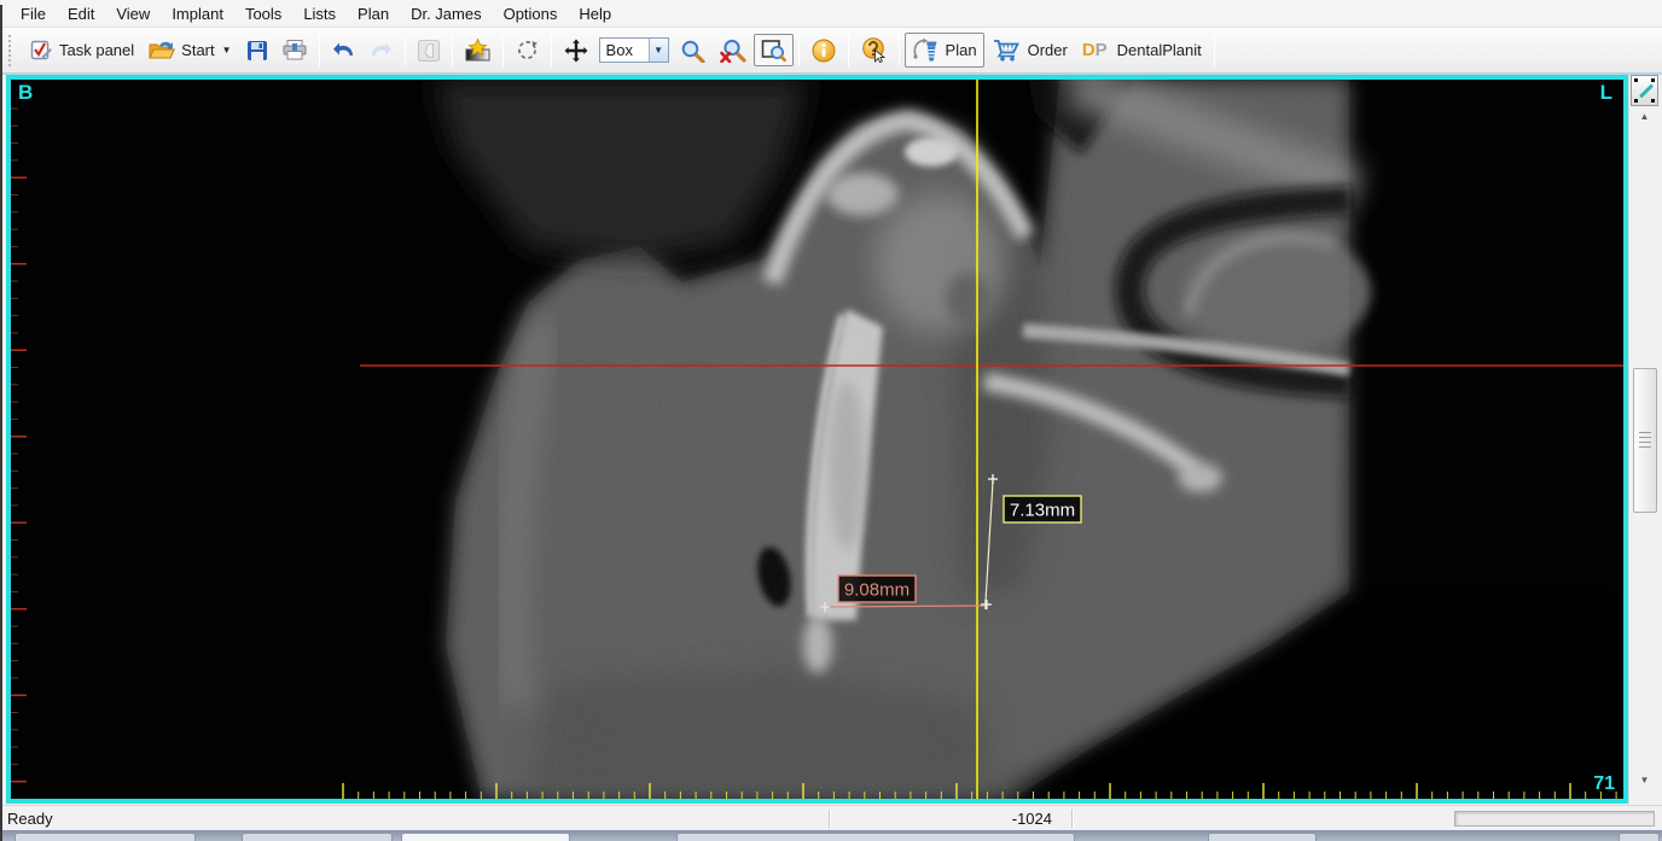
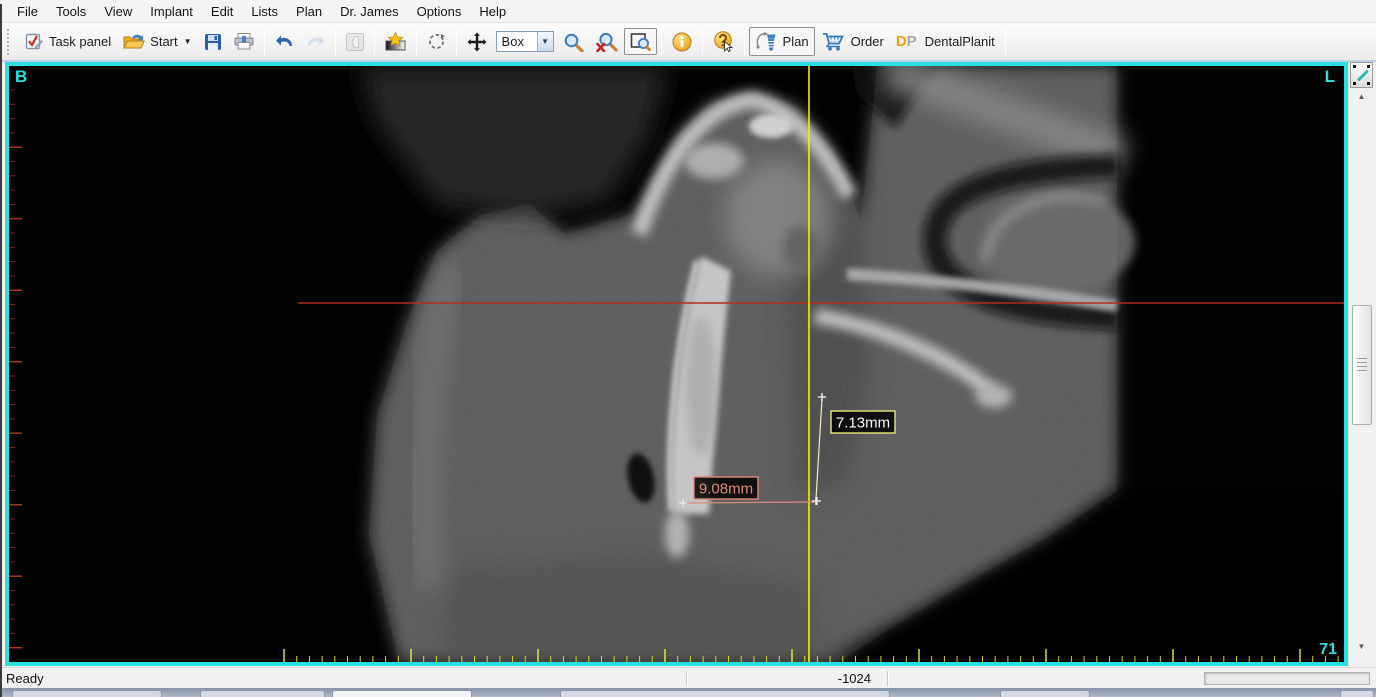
  File
- Edit
+ Tools
  View
  Implant
- Tools
+ Edit
  Lists
  Plan
  Dr. James
  Options
  Help
  Task panel
  Start
  ▼
  Box
  ▼
  Plan
  Order
  DP
  DentalPlanit
  7.13mm
  9.08mm
  B
  L
  71
  ▲
  ▼
  Ready
  -1024
